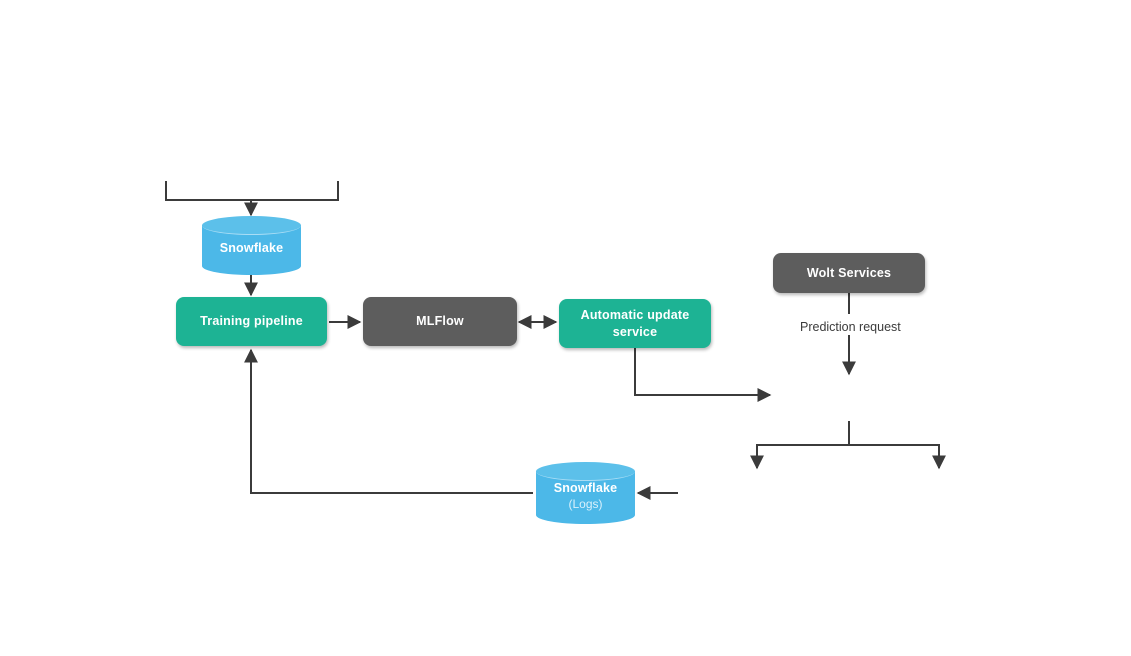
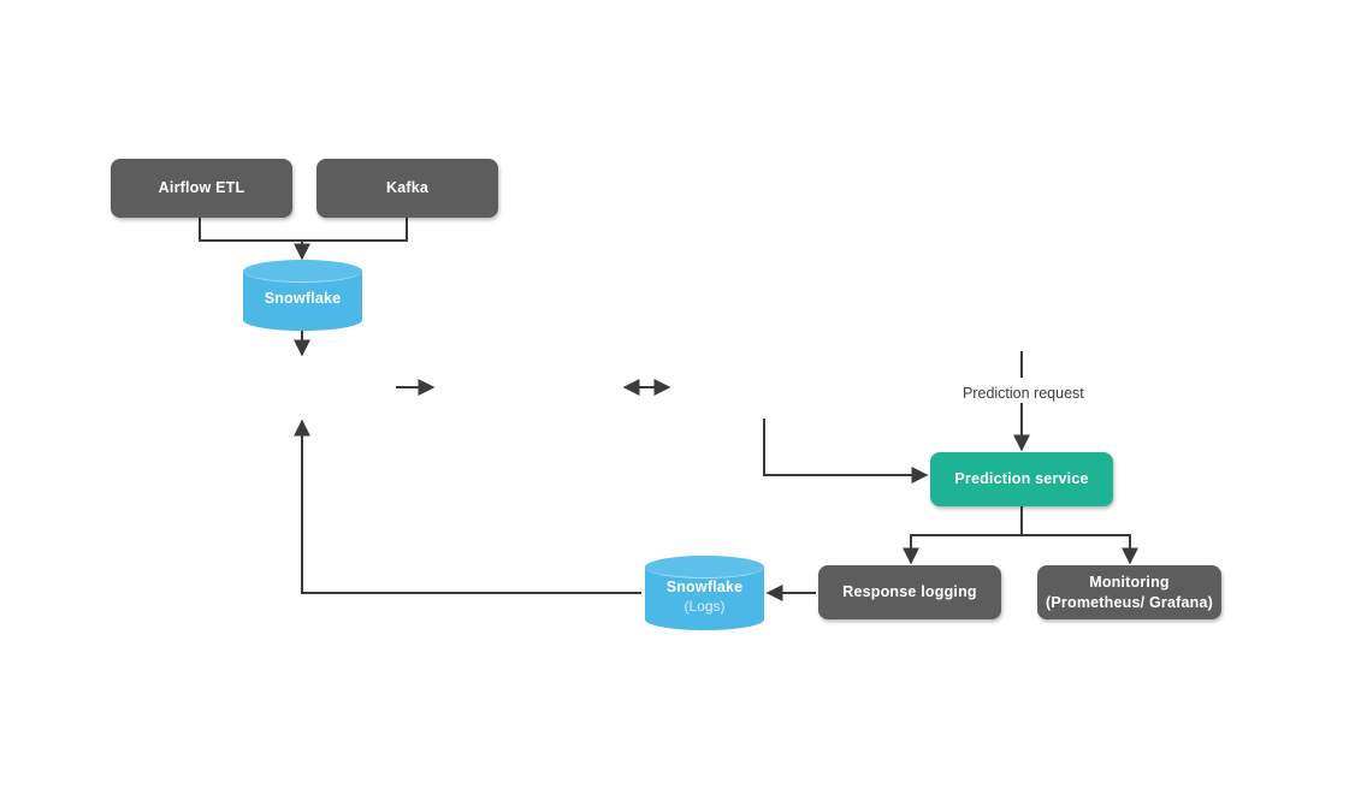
+ Airflow ETL
+ Kafka
  Snowflake
- Training pipeline
- MLFlow
- Automatic update
- service
- Wolt Services
  Prediction request
+ Prediction service
+ Response logging
+ Monitoring
+ (Prometheus/ Grafana)
  Snowflake
  (Logs)
